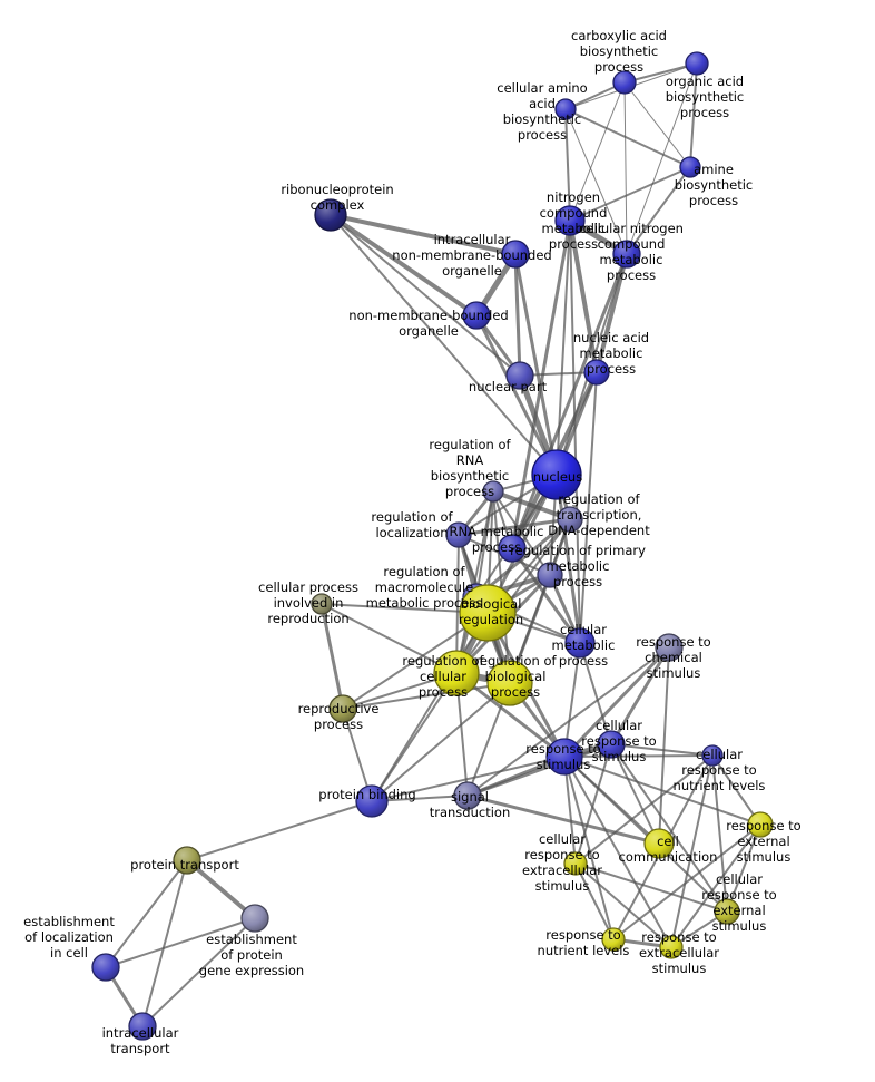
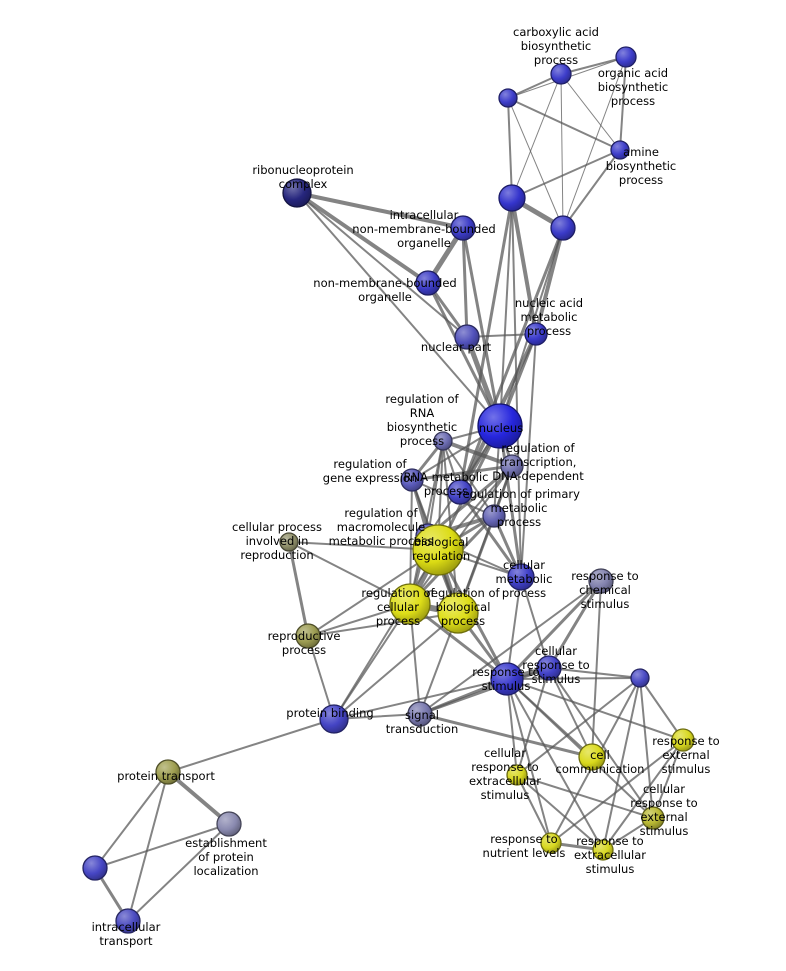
  carboxylic acid biosynthetic process
  organic acid biosynthetic process
- cellular amino acid biosynthetic process
  amine biosynthetic process
  ribonucleoprotein complex
- nitrogen compound metabolic process
- cellular nitrogen compound metabolic process
  intracellular non-membrane-bounded organelle
  non-membrane-bounded organelle
  nucleic acid metabolic process
  nuclear part
  nucleus
  regulation of RNA biosynthetic process
  regulation of transcription, DNA-dependent
- regulation of localization
+ regulation of gene expression
  RNA metabolic process
  regulation of primary metabolic process
  regulation of macromolecule metabolic process
  biological regulation
  cellular metabolic process
  cellular process involved in reproduction
  response to chemical stimulus
  regulation of cellular process
  regulation of biological process
  reproductive process
  cellular response to stimulus
  response to stimulus
- cellular response to nutrient levels
  protein binding
  signal transduction
  response to external stimulus
  cell communication
  cellular response to extracellular stimulus
  cellular response to external stimulus
  protein transport
- establishment of localization in cell
- establishment of protein gene expression
+ establishment of protein localization
  response to nutrient levels
  response to extracellular stimulus
  intracellular transport
